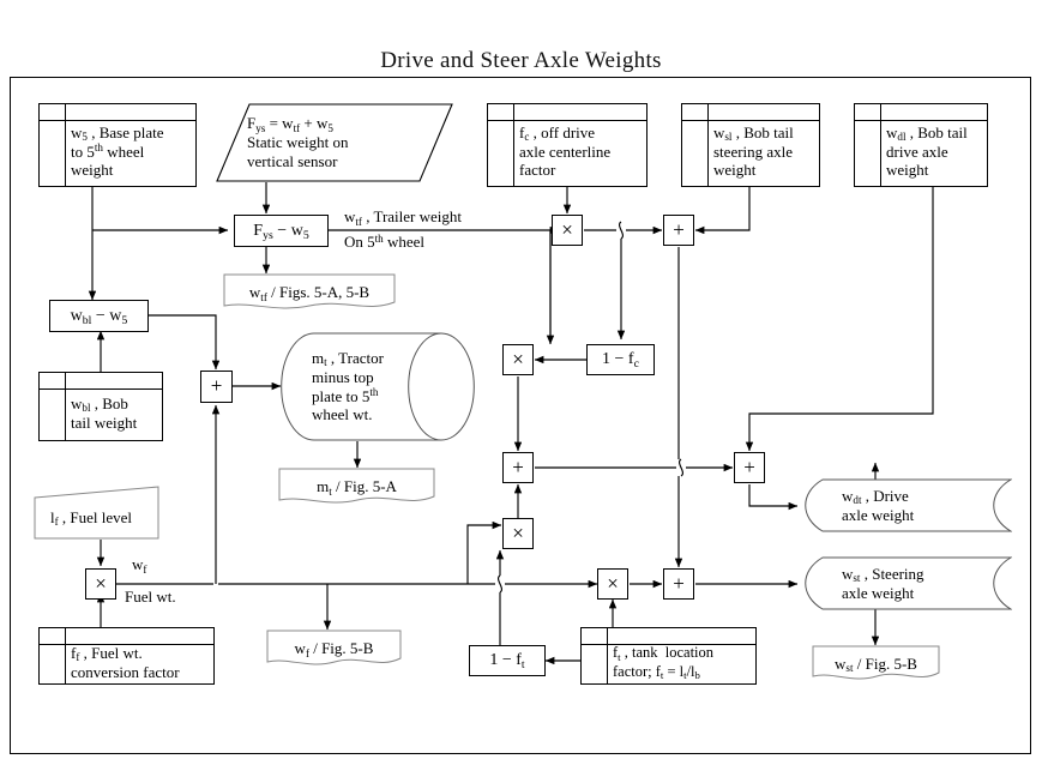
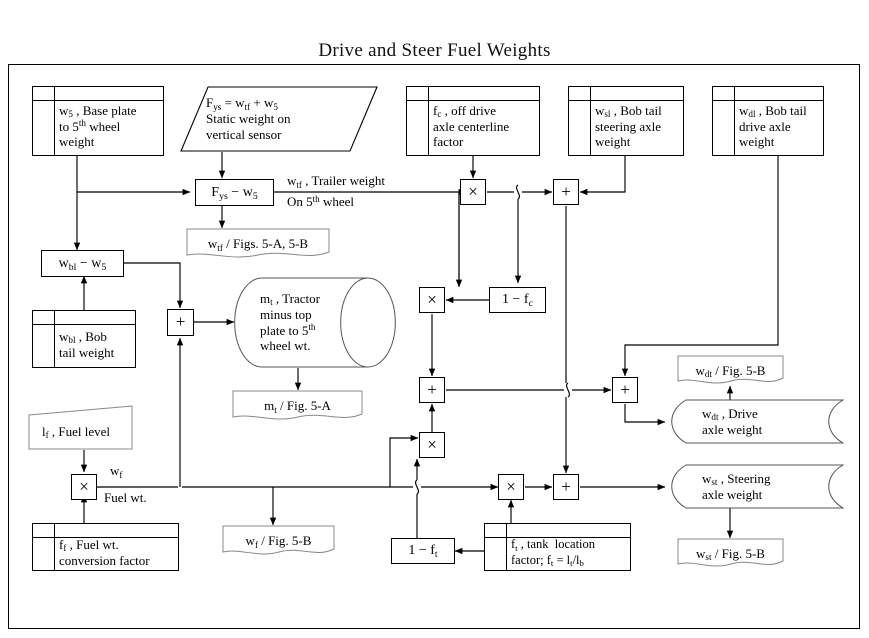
- Drive and Steer Axle Weights
+ Drive and Steer Fuel Weights
  w5 , Base plate
  to 5th wheel
  weight
  Fys = wtf + w5
  Static weight on
  vertical sensor
  fc , off drive
  axle centerline
  factor
  wsl , Bob tail
  steering axle
  weight
  wdl , Bob tail
  drive axle
  weight
  Fys − w5
  wtf , Trailer weight
  On 5th wheel
  wtf / Figs. 5-A, 5-B
  wbl − w5
  wbl , Bob
  tail weight
  +
  mt , Tractor
  minus top
  plate to 5th
  wheel wt.
  mt / Fig. 5-A
  ×
  ×
  1 − fc
  +
  ×
  +
  +
  ×
  +
  lf , Fuel level
  ×
  wf
  Fuel wt.
  ff , Fuel wt.
  conversion factor
  wf / Fig. 5-B
  1 − ft
  ft , tank location
  factor; ft = lt/lb
+ wdt / Fig. 5-B
  wdt , Drive
  axle weight
  wst , Steering
  axle weight
  wst / Fig. 5-B
